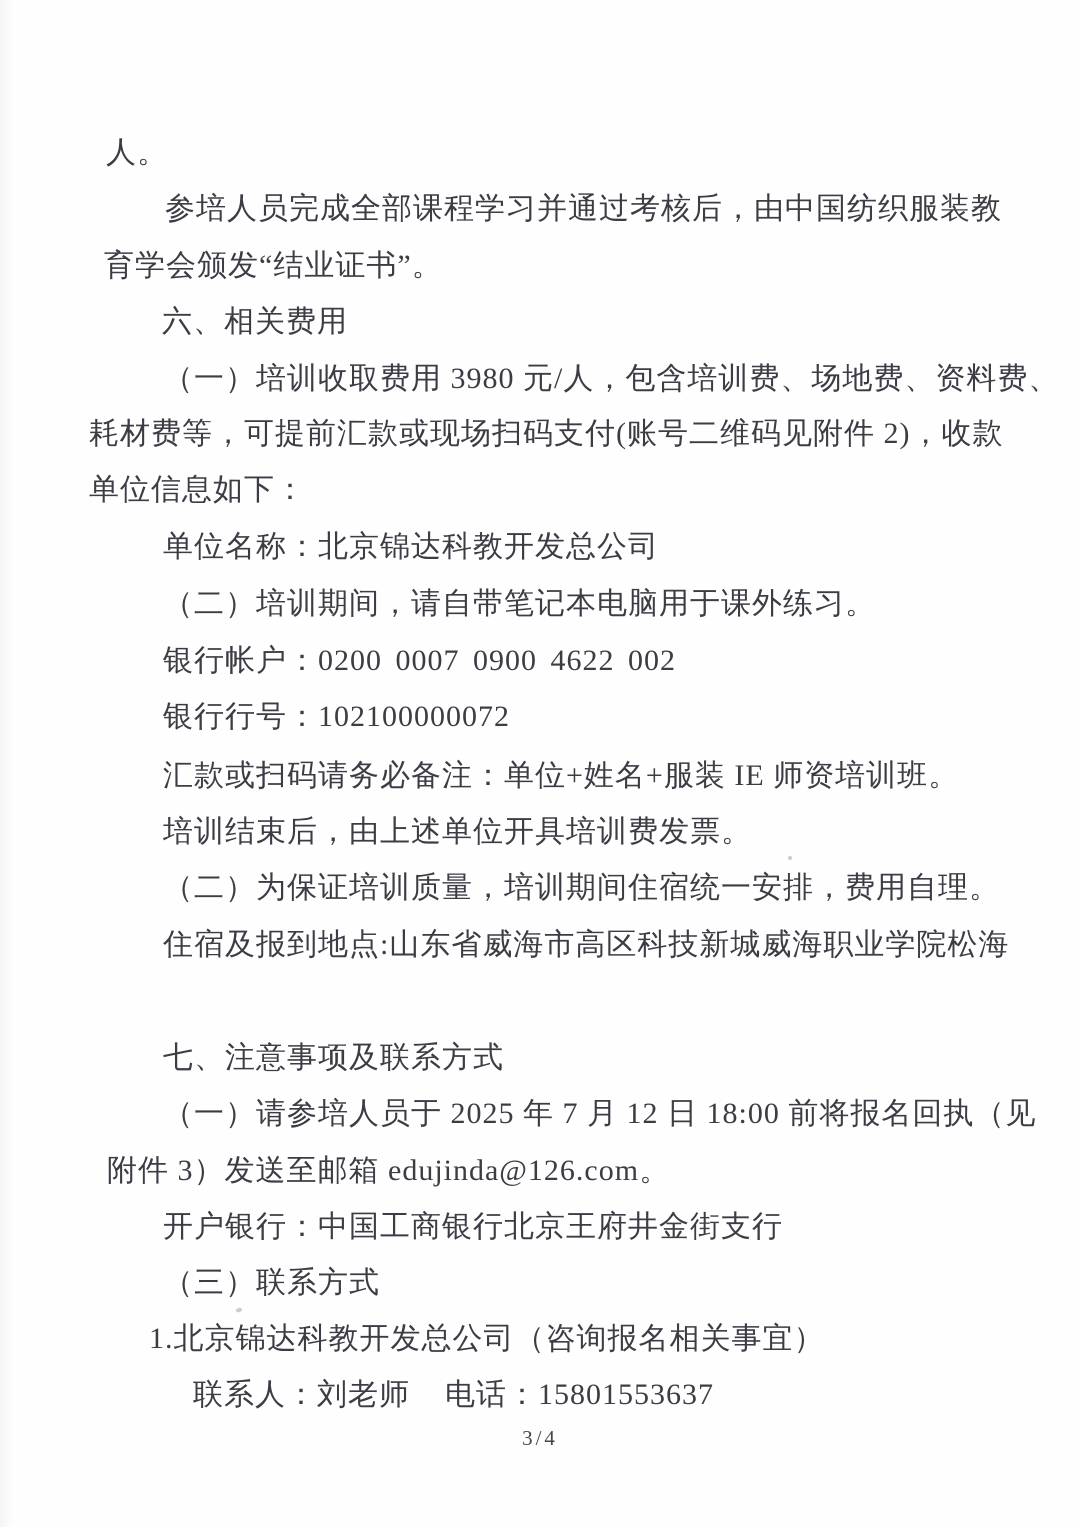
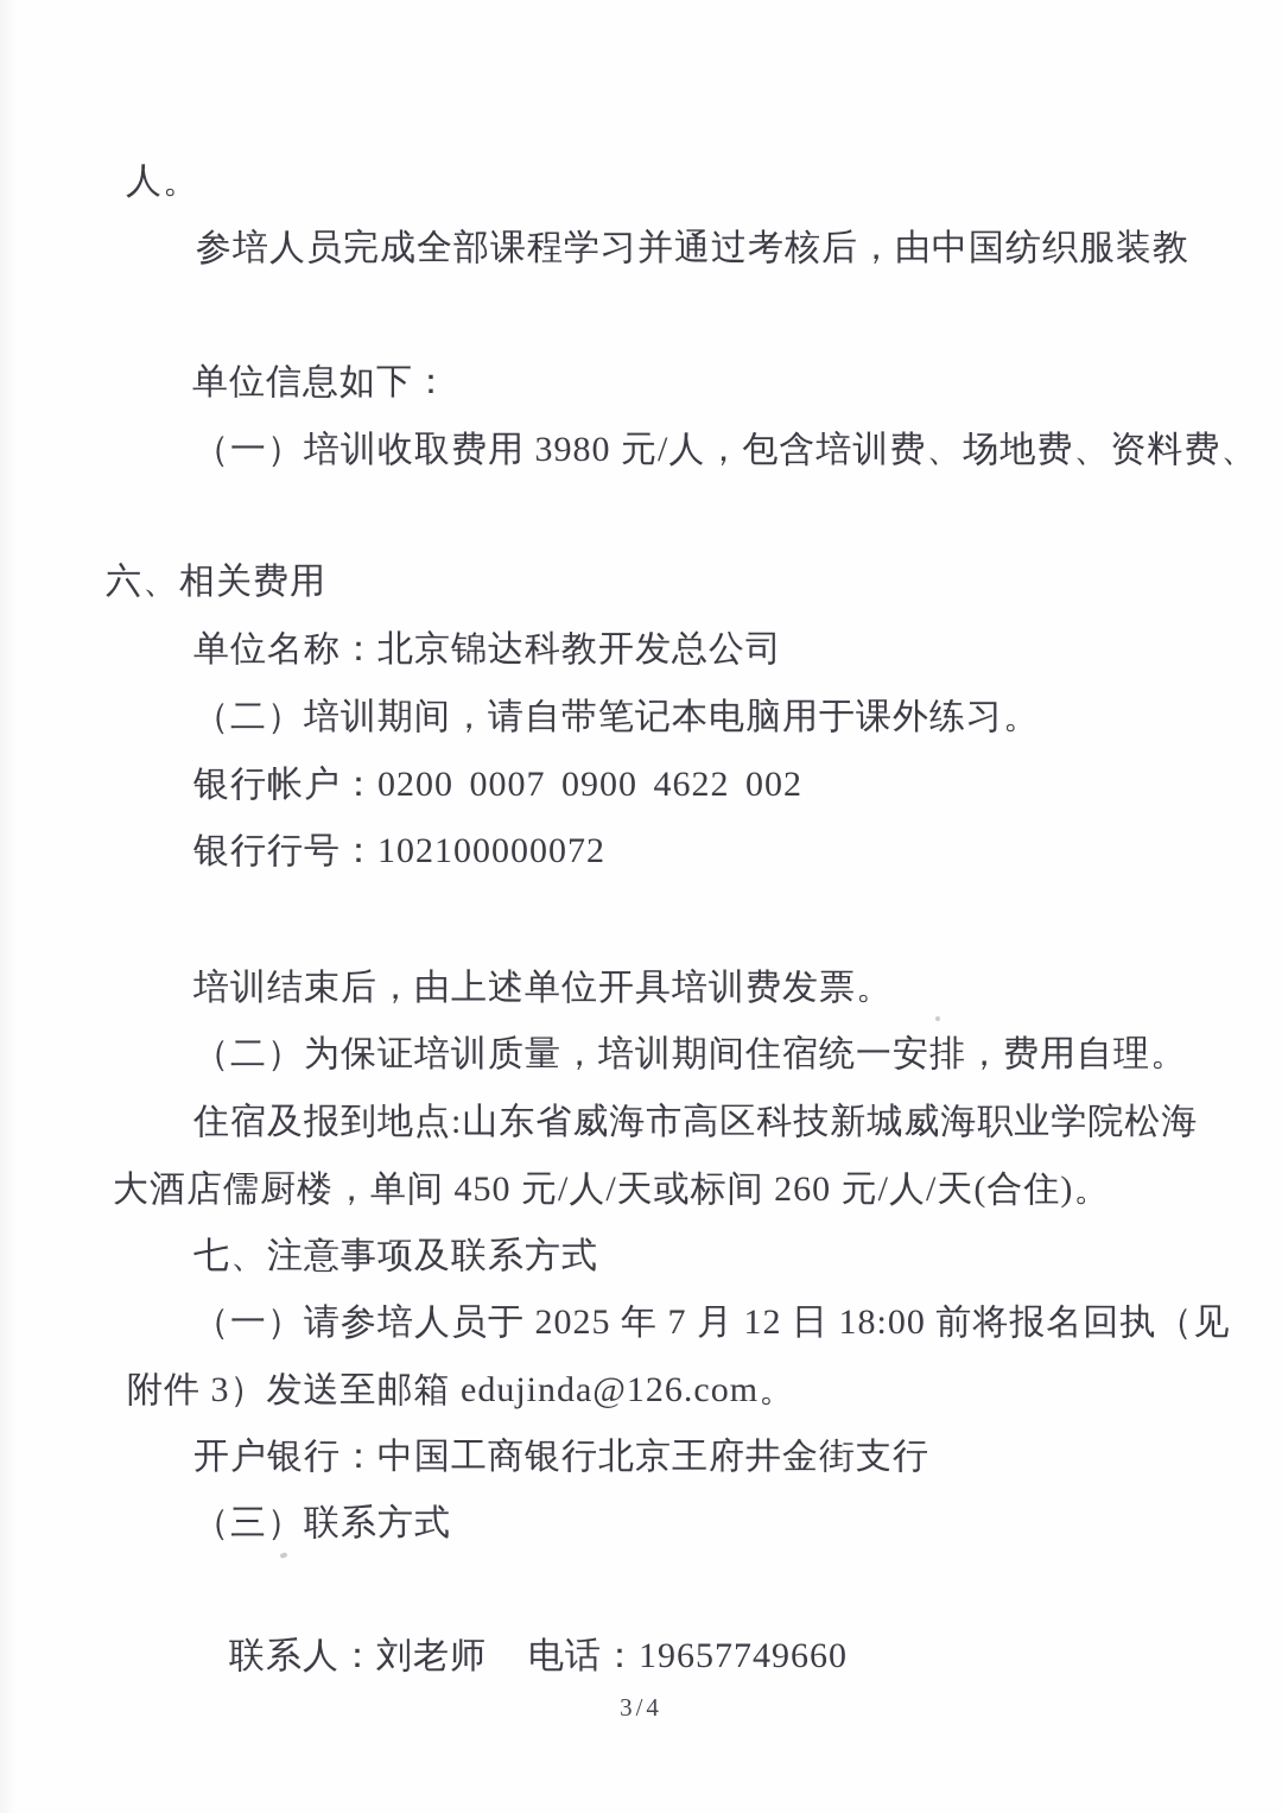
  人。
  参培人员完成全部课程学习并通过考核后，由中国纺织服装教
- 育学会颁发“结业证书”。
- 六、相关费用
+ 单位信息如下：
  （一）培训收取费用 3980 元/人，包含培训费、场地费、资料费、
- 耗材费等，可提前汇款或现场扫码支付(账号二维码见附件 2)，收款
- 单位信息如下：
+ 六、相关费用
  单位名称：北京锦达科教开发总公司
  （二）培训期间，请自带笔记本电脑用于课外练习。
  银行帐户：0200 0007 0900 4622 002
  银行行号：102100000072
- 汇款或扫码请务必备注：单位+姓名+服装 IE 师资培训班。
  培训结束后，由上述单位开具培训费发票。
  （二）为保证培训质量，培训期间住宿统一安排，费用自理。
  住宿及报到地点:山东省威海市高区科技新城威海职业学院松海
+ 大酒店儒厨楼，单间 450 元/人/天或标间 260 元/人/天(合住)。
  七、注意事项及联系方式
  （一）请参培人员于 2025 年 7 月 12 日 18:00 前将报名回执（见
  附件 3）发送至邮箱 edujinda@126.com。
  开户银行：中国工商银行北京王府井金街支行
  （三）联系方式
- 1.北京锦达科教开发总公司（咨询报名相关事宜）
  联系人：刘老师
- 电话：15801553637
+ 电话：19657749660
  3/4
